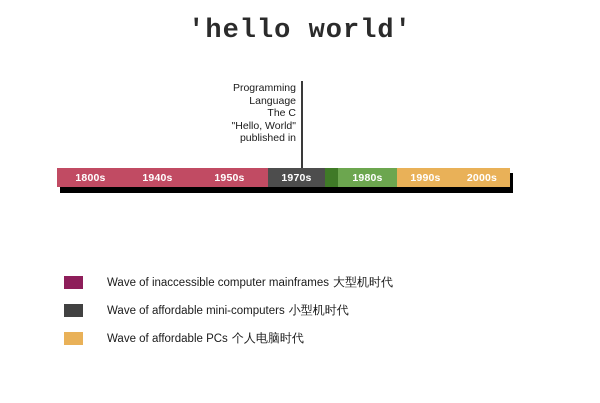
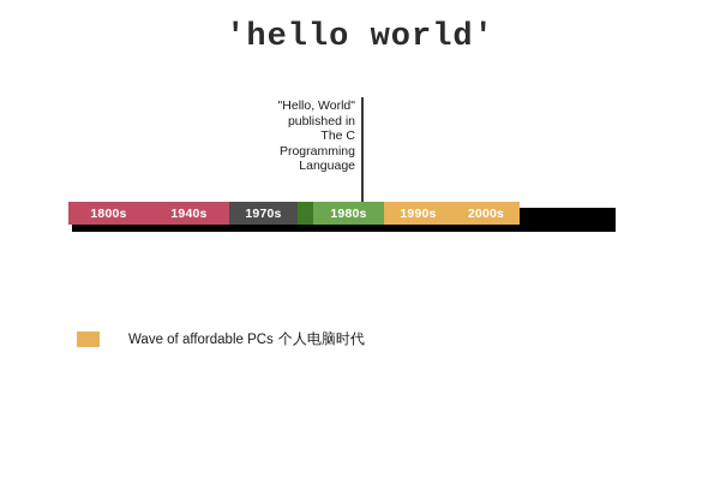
  'hello world'
- Programming
+ "Hello, World"
- Language
+ published in
  The C
- "Hello, World"
+ Programming
- published in
+ Language
  1800s
  1940s
- 1950s
  1970s
  1980s
  1990s
  2000s
- Wave of inaccessible computer mainframes 大型机时代
- Wave of affordable mini-computers 小型机时代
  Wave of affordable PCs 个人电脑时代
